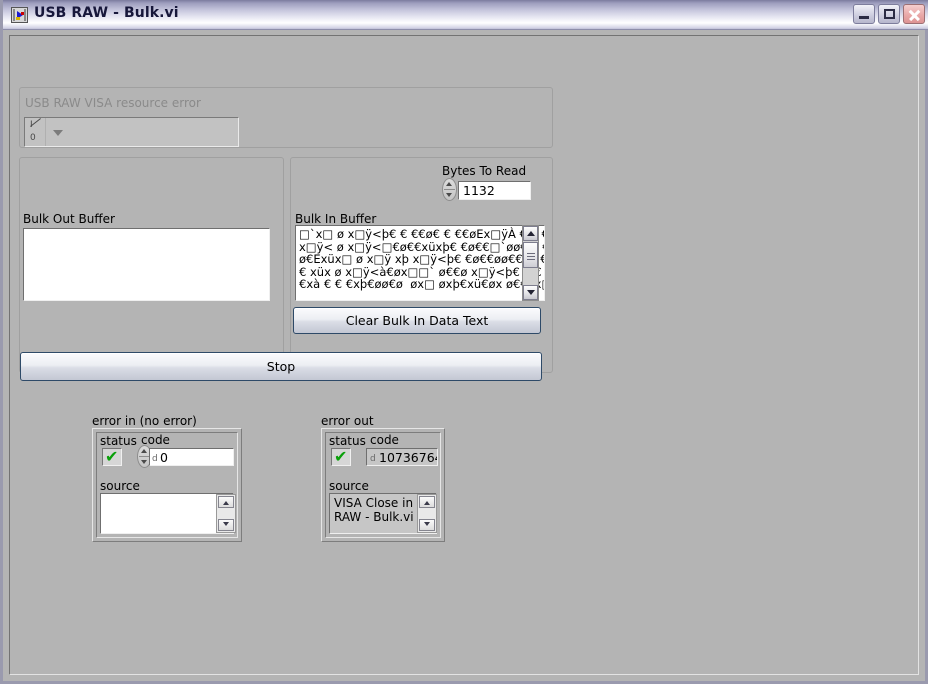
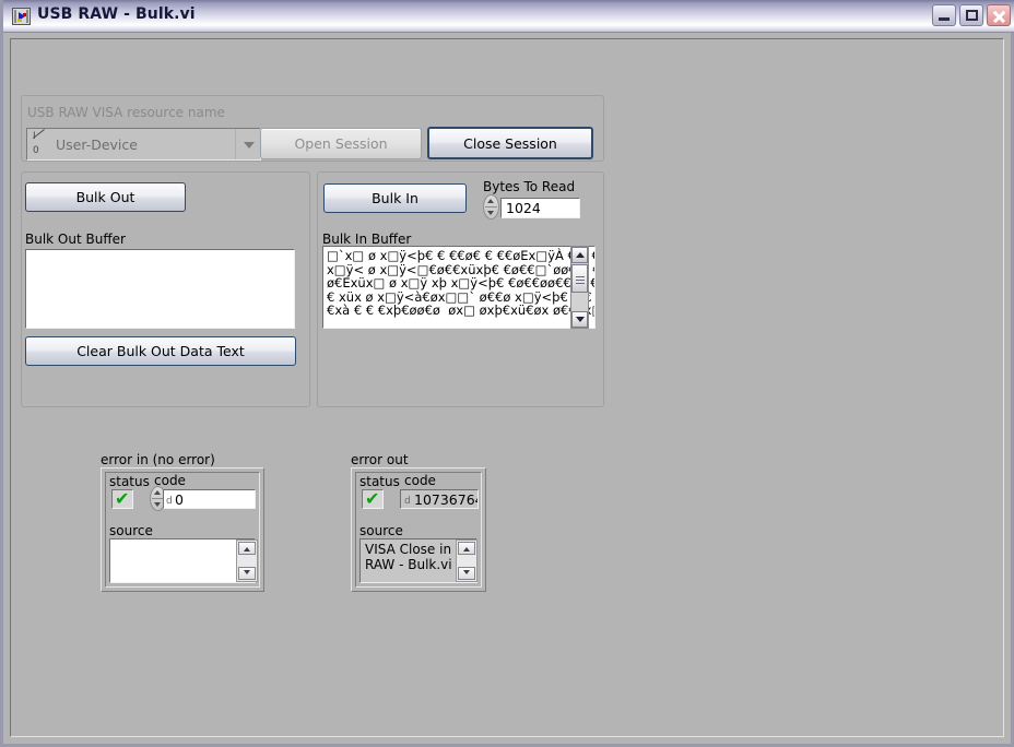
  USB RAW - Bulk.vi
- USB RAW VISA resource error
+ USB RAW VISA resource name
  0
+ User-Device
+ Open Session
+ Close Session
+ Bulk Out
  Bulk Out Buffer
+ Clear Bulk Out Data Text
+ Bulk In
  Bytes To Read
- 1132
+ 1024
  Bulk In Buffer
  □`x□ ø x□ÿ<þ€ € €€ø€ € €€øEx□ÿÀ
  x□ÿ< ø x□ÿ<□€ø€€xüxþ€ €ø€€□`øø
  ø€Exüx□ ø x□ÿ xþ x□ÿ<þ€ €ø€€øø€€ €
  € xüx ø x□ÿ<à€øx□□` ø€€ø x□ÿ<þ€
  €xà € € €xþ€øø€ø øx□ øxþ€xü€øx ø€
- Clear Bulk In Data Text
- Stop
  error in (no error)
  status
  ✔
  code
  d
  0
  source
  error out
  status
  ✔
  code
  d
  1073676
  source
  VISA Close in
  RAW - Bulk.vi
